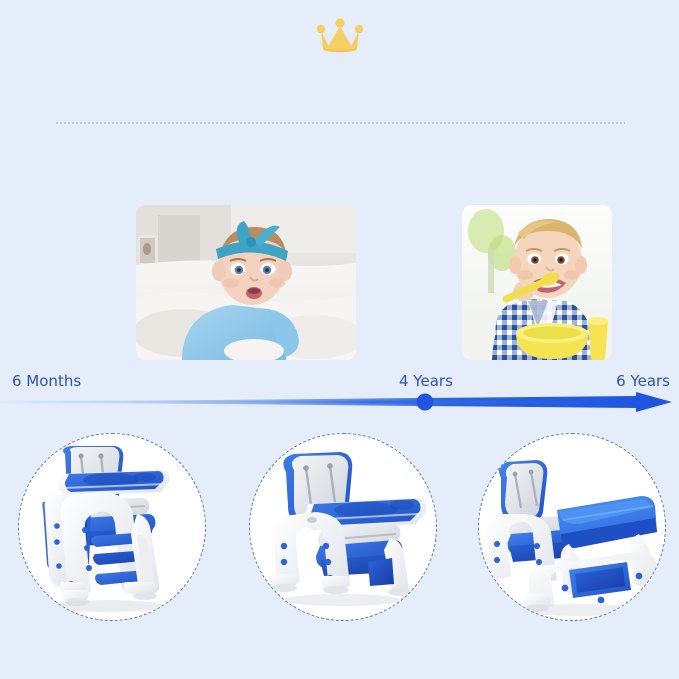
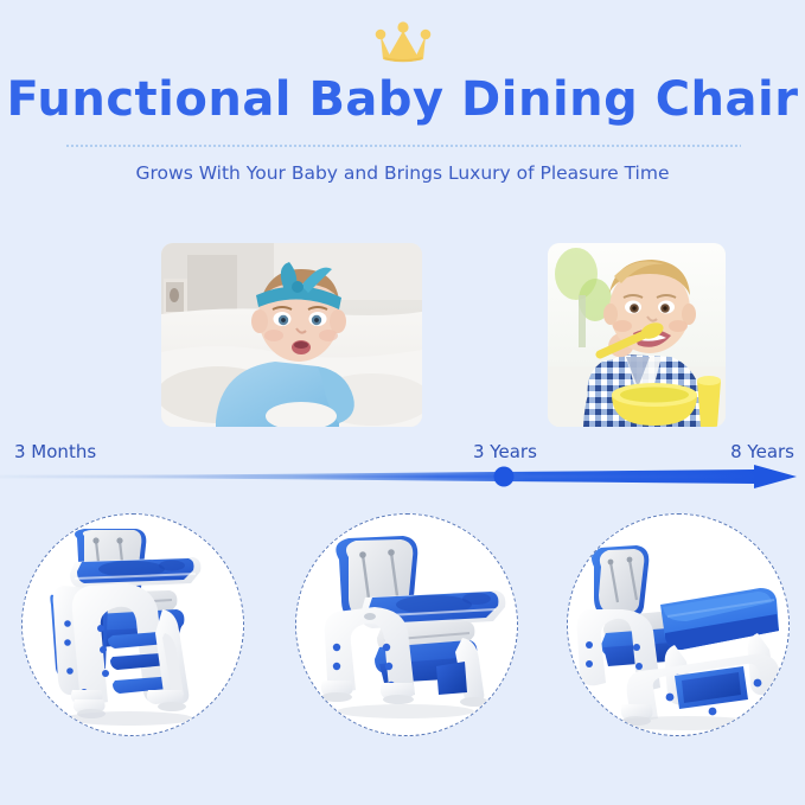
+ Functional Baby Dining Chair
+ Grows With Your Baby and Brings Luxury of Pleasure Time
- 6 Months
+ 3 Months
- 4 Years
+ 3 Years
- 6 Years
+ 8 Years
